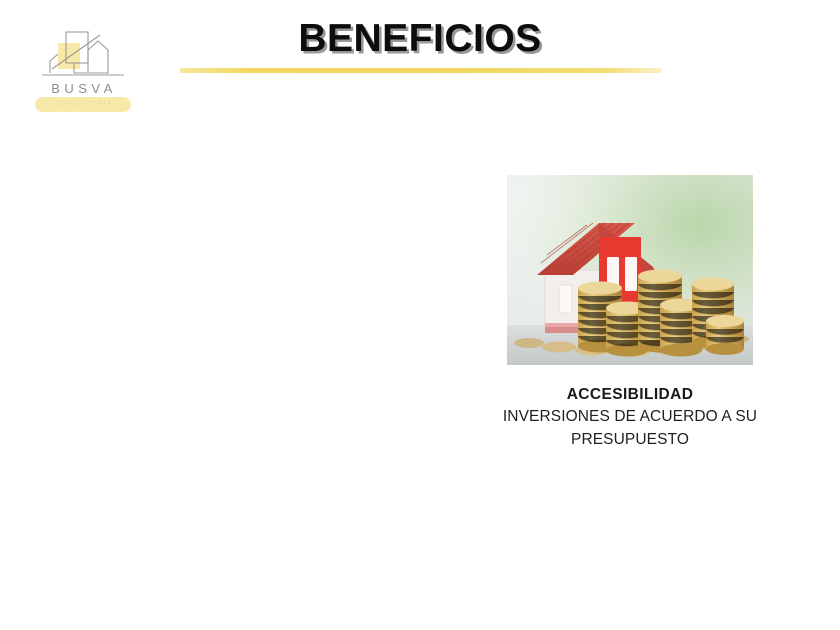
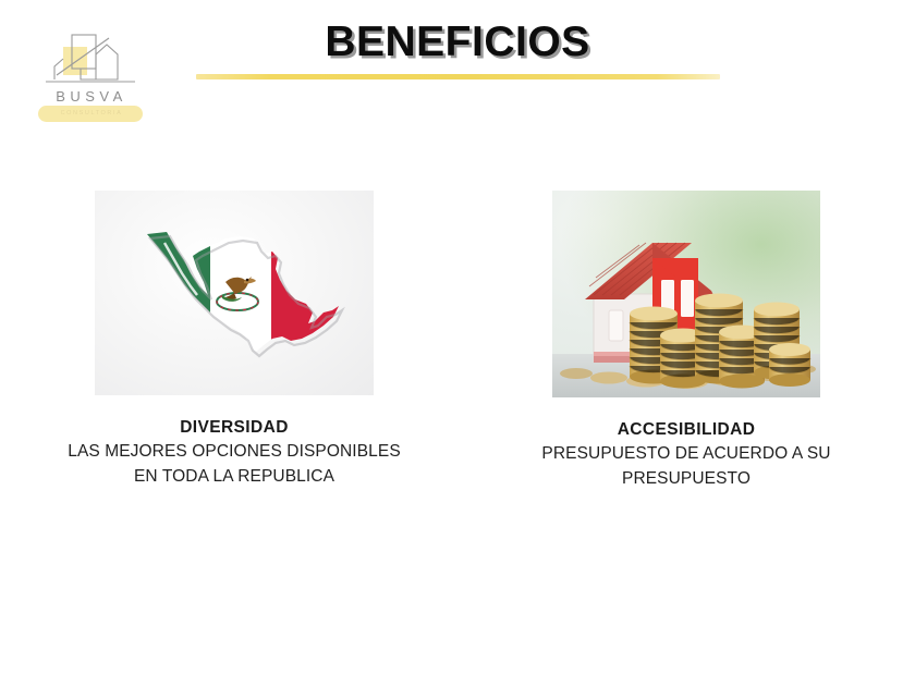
  BUSVA
  BENEFICIOS
+ DIVERSIDAD
+ LAS MEJORES OPCIONES DISPONIBLES
+ EN TODA LA REPUBLICA
  ACCESIBILIDAD
- INVERSIONES DE ACUERDO A SU
+ PRESUPUESTO DE ACUERDO A SU
  PRESUPUESTO
